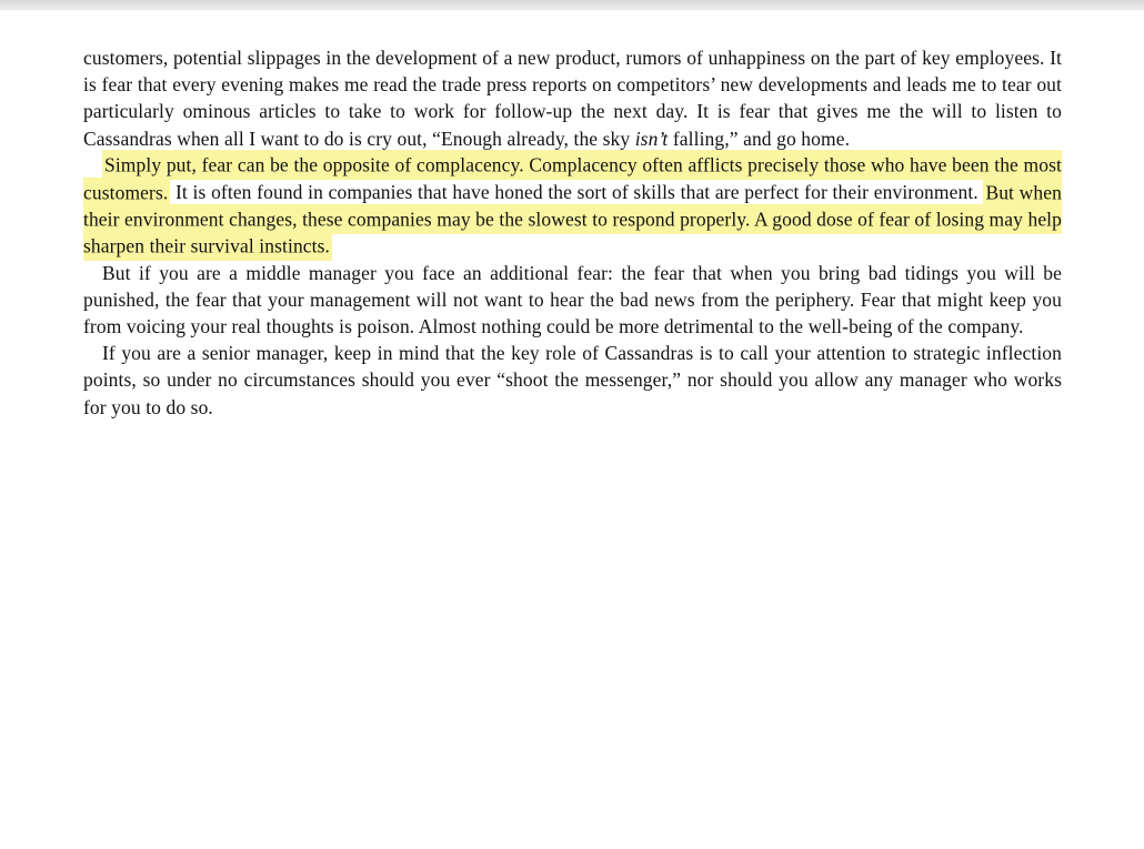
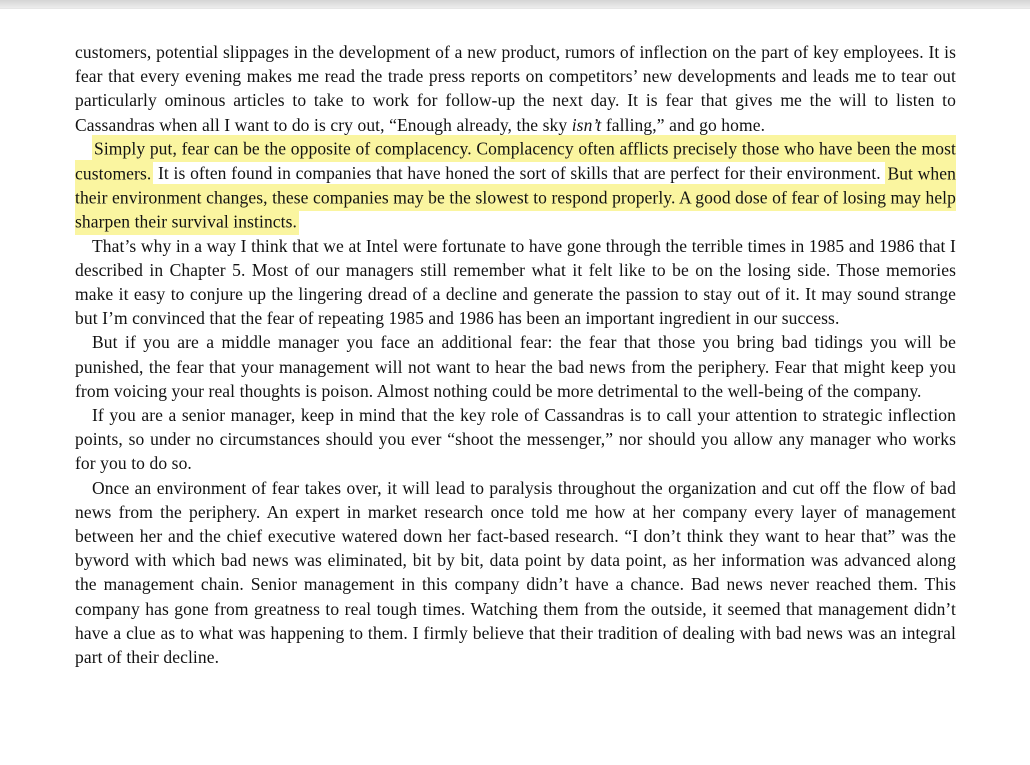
- customers, potential slippages in the development of a new product, rumors of unhappiness on the part of key employees. It is fear that every evening makes me read the trade press reports on competitors’ new developments and leads me to tear out particularly ominous articles to take to work for follow-up the next day. It is fear that gives me the will to listen to Cassandras when all I want to do is cry out, “Enough already, the sky isn’t falling,” and go home.
+ customers, potential slippages in the development of a new product, rumors of inflection on the part of key employees. It is fear that every evening makes me read the trade press reports on competitors’ new developments and leads me to tear out particularly ominous articles to take to work for follow-up the next day. It is fear that gives me the will to listen to Cassandras when all I want to do is cry out, “Enough already, the sky isn’t falling,” and go home.
  Simply put, fear can be the opposite of complacency. Complacency often afflicts precisely those who have been the most customers. It is often found in companies that have honed the sort of skills that are perfect for their environment. But when their environment changes, these companies may be the slowest to respond properly. A good dose of fear of losing may help sharpen their survival instincts.
+ That’s why in a way I think that we at Intel were fortunate to have gone through the terrible times in 1985 and 1986 that I described in Chapter 5. Most of our managers still remember what it felt like to be on the losing side. Those memories make it easy to conjure up the lingering dread of a decline and generate the passion to stay out of it. It may sound strange but I’m convinced that the fear of repeating 1985 and 1986 has been an important ingredient in our success.
- But if you are a middle manager you face an additional fear: the fear that when you bring bad tidings you will be punished, the fear that your management will not want to hear the bad news from the periphery. Fear that might keep you from voicing your real thoughts is poison. Almost nothing could be more detrimental to the well-being of the company.
+ But if you are a middle manager you face an additional fear: the fear that those you bring bad tidings you will be punished, the fear that your management will not want to hear the bad news from the periphery. Fear that might keep you from voicing your real thoughts is poison. Almost nothing could be more detrimental to the well-being of the company.
  If you are a senior manager, keep in mind that the key role of Cassandras is to call your attention to strategic inflection points, so under no circumstances should you ever “shoot the messenger,” nor should you allow any manager who works for you to do so.
+ Once an environment of fear takes over, it will lead to paralysis throughout the organization and cut off the flow of bad news from the periphery. An expert in market research once told me how at her company every layer of management between her and the chief executive watered down her fact-based research. “I don’t think they want to hear that” was the byword with which bad news was eliminated, bit by bit, data point by data point, as her information was advanced along the management chain. Senior management in this company didn’t have a chance. Bad news never reached them. This company has gone from greatness to real tough times. Watching them from the outside, it seemed that management didn’t have a clue as to what was happening to them. I firmly believe that their tradition of dealing with bad news was an integral part of their decline.
